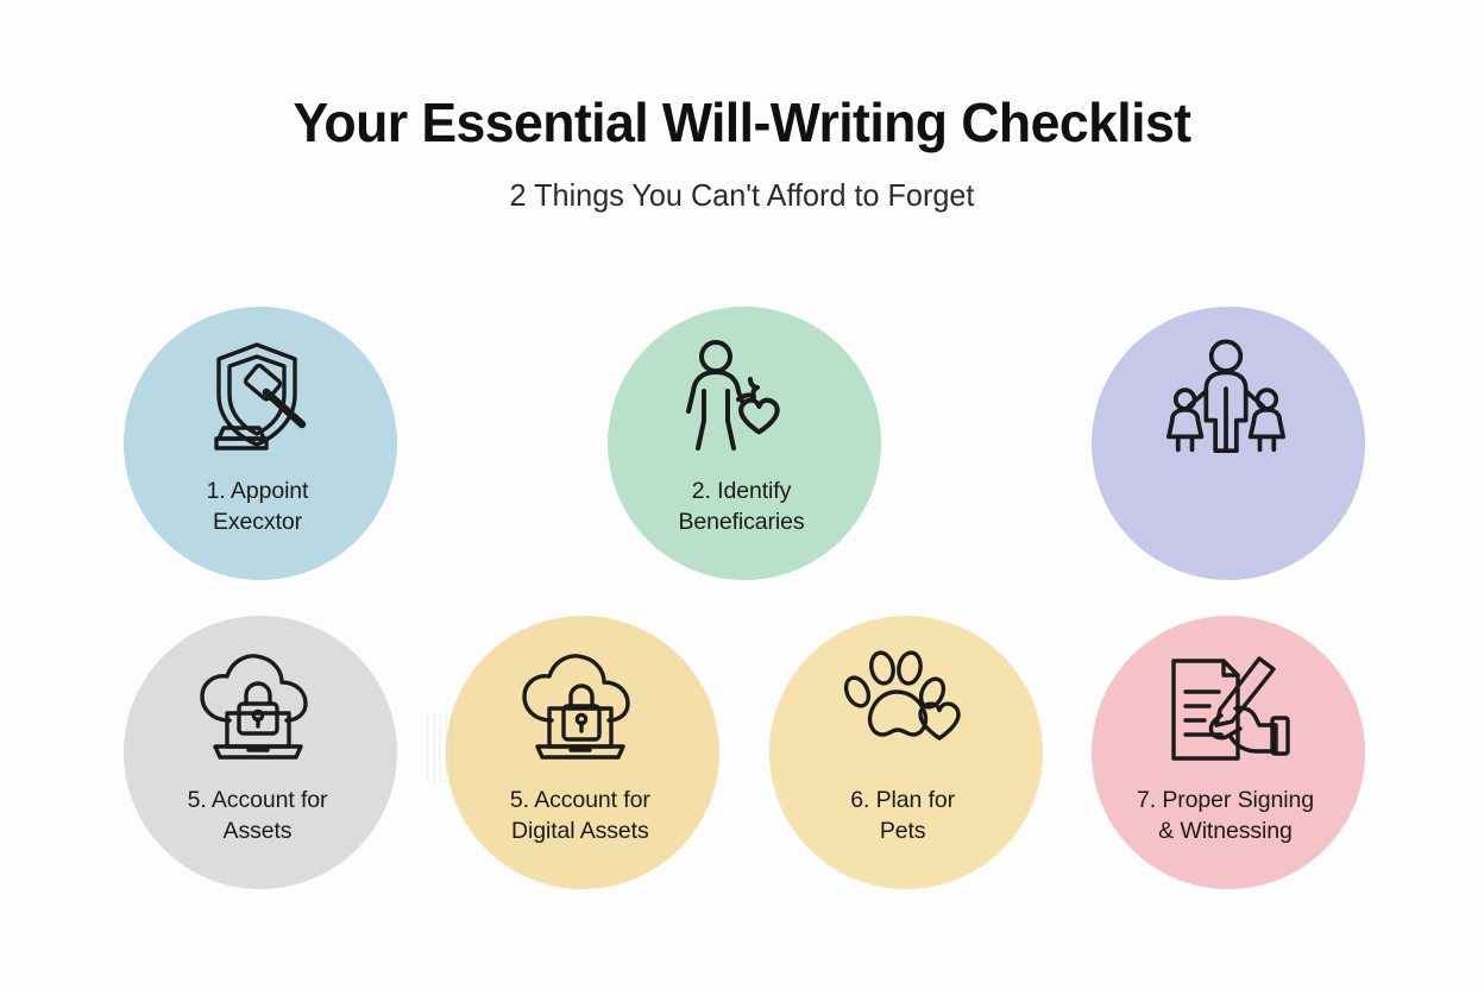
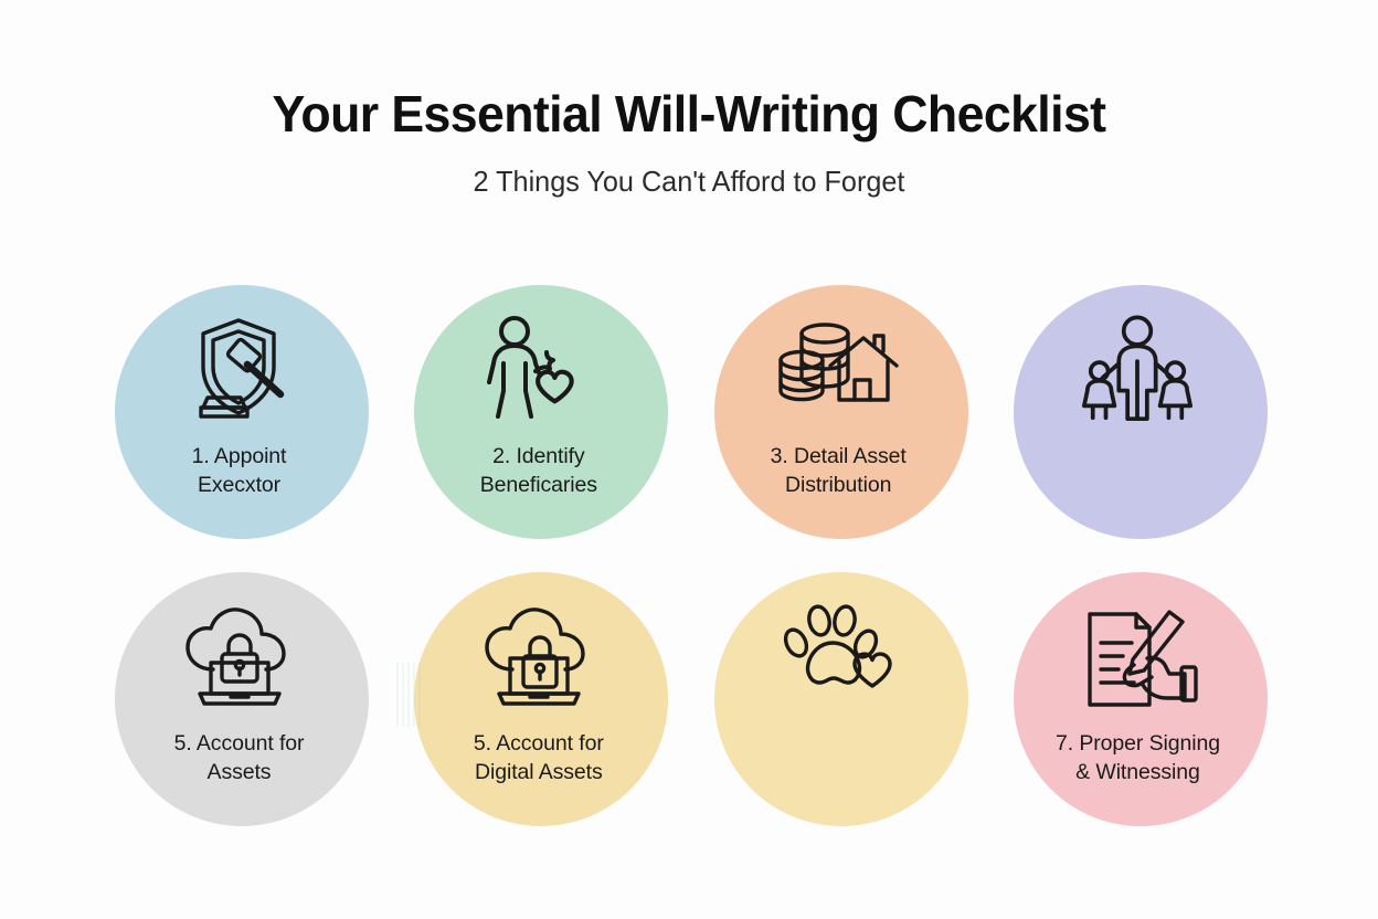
  Your Essential Will-Writing Checklist
  2 Things You Can't Afford to Forget
  1. Appoint
  Execxtor
  2. Identify
  Beneficaries
+ 3. Detail Asset
+ Distribution
  5. Account for
  Assets
  5. Account for
  Digital Assets
- 6. Plan for
- Pets
  7. Proper Signing
  & Witnessing
